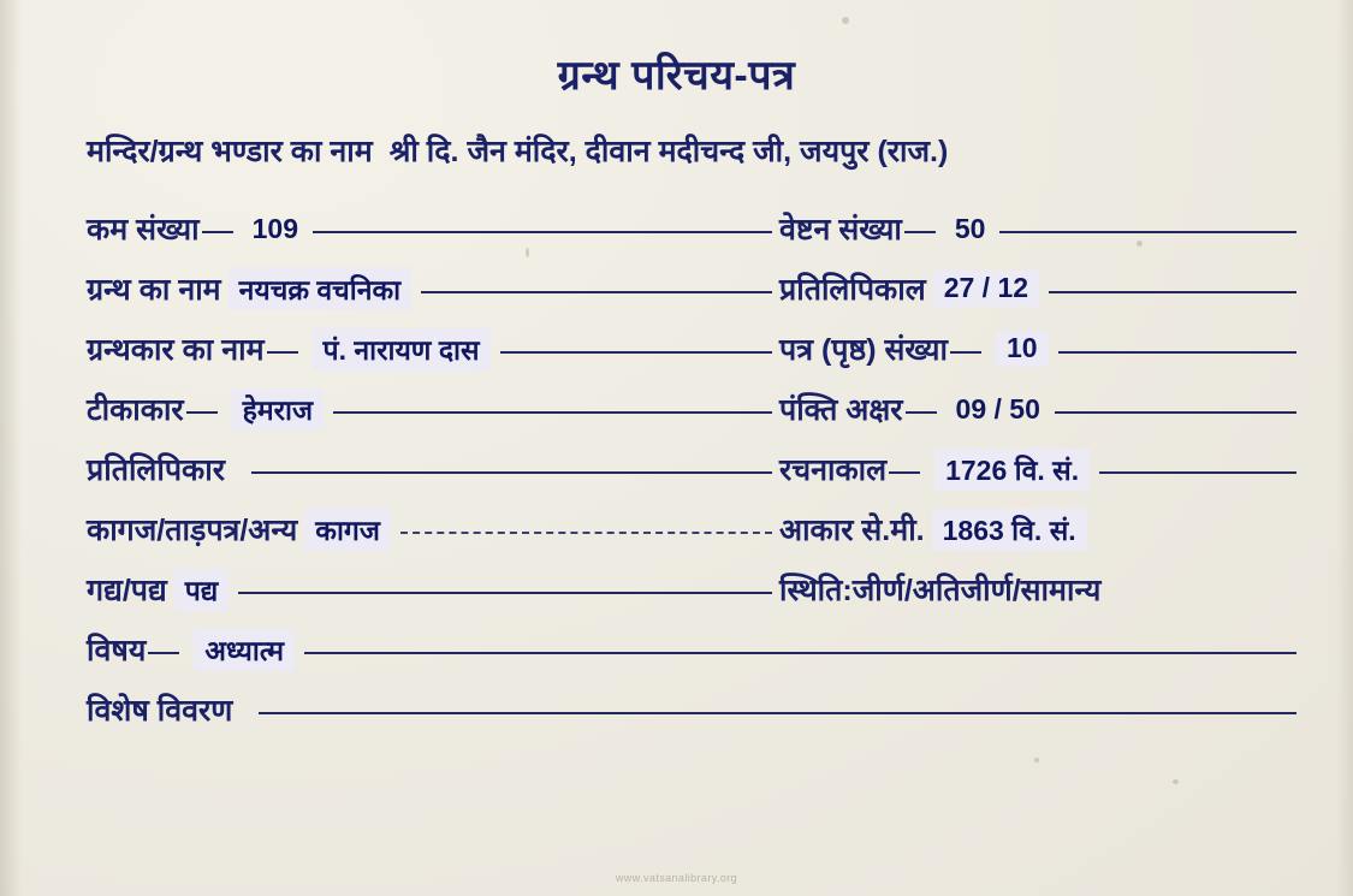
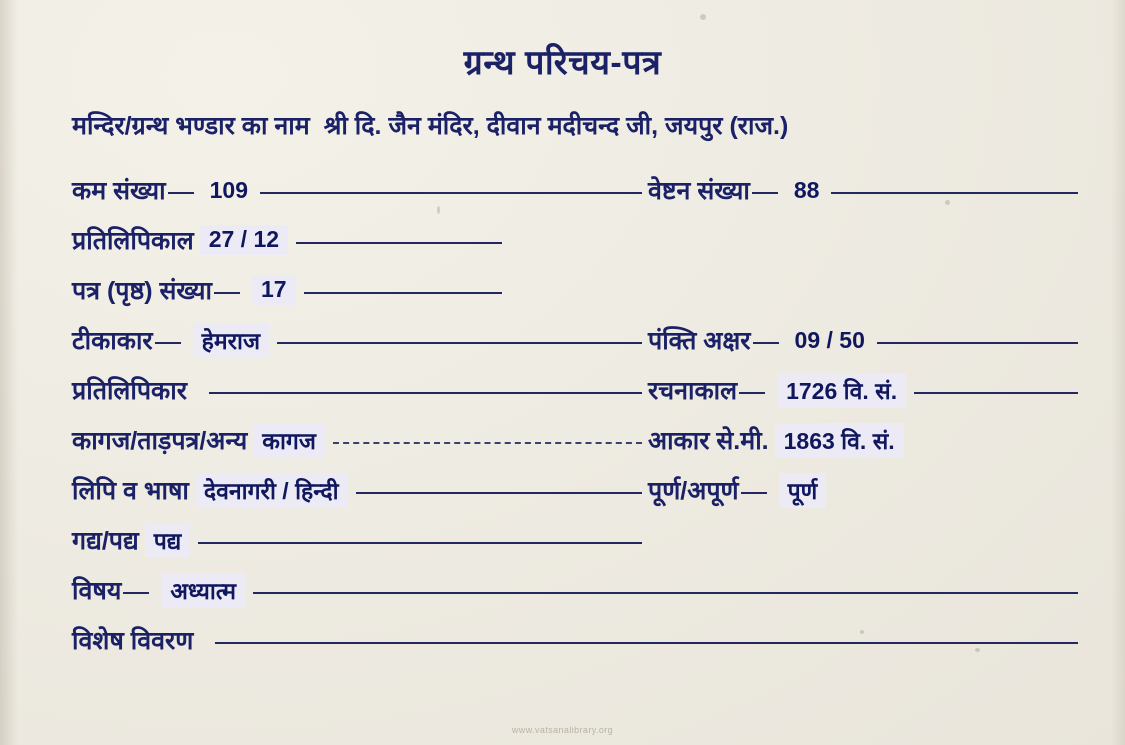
  ग्रन्थ परिचय-पत्र
  मन्दिर/ग्रन्थ भण्डार का नाम
  श्री दि. जैन मंदिर, दीवान मदीचन्द जी, जयपुर (राज.)
  कम संख्या
  109
  वेष्टन संख्या
- 50
+ 88
- ग्रन्थ का नाम
- नयचक्र वचनिका
  प्रतिलिपिकाल
  27 / 12
- ग्रन्थकार का नाम
- पं. नारायण दास
  पत्र (पृष्ठ) संख्या
- 10
+ 17
  टीकाकार
  हेमराज
  पंक्ति अक्षर
  09 / 50
  प्रतिलिपिकार
  रचनाकाल
  1726 वि. सं.
  कागज/ताड़पत्र/अन्य
  कागज
  आकार से.मी.
  1863 वि. सं.
+ लिपि व भाषा
+ देवनागरी / हिन्दी
+ पूर्ण/अपूर्ण
+ पूर्ण
  गद्य/पद्य
  पद्य
- स्थिति:जीर्ण/अतिजीर्ण/सामान्य
  विषय
  अध्यात्म
  विशेष विवरण
  www.vatsanalibrary.org
